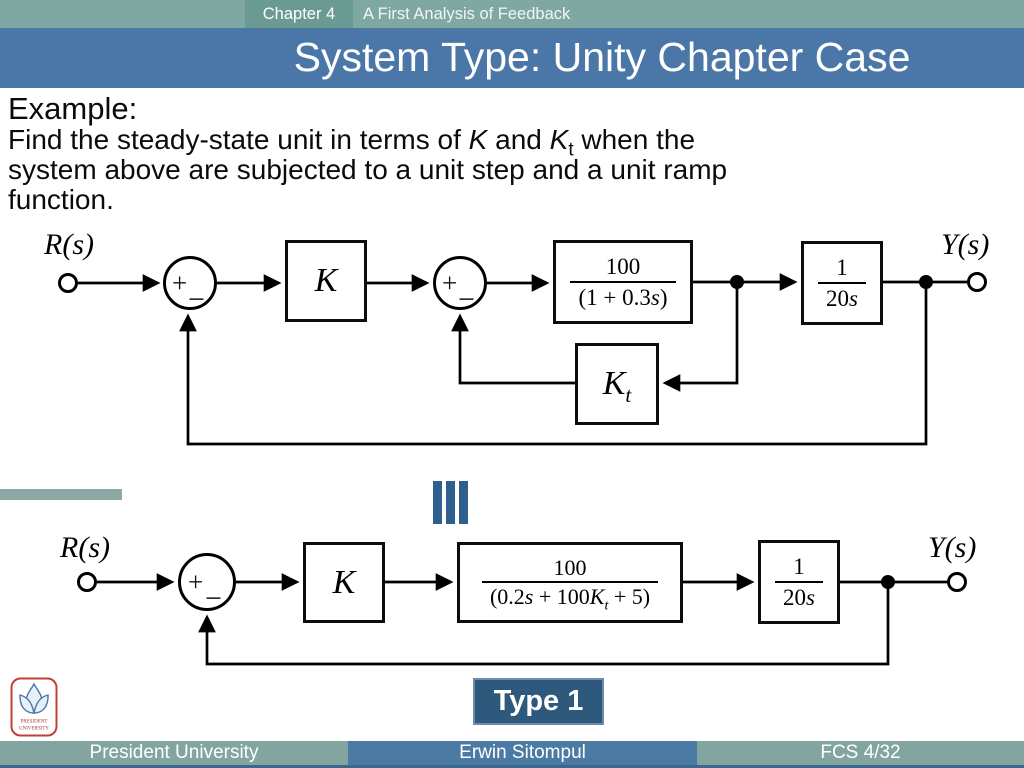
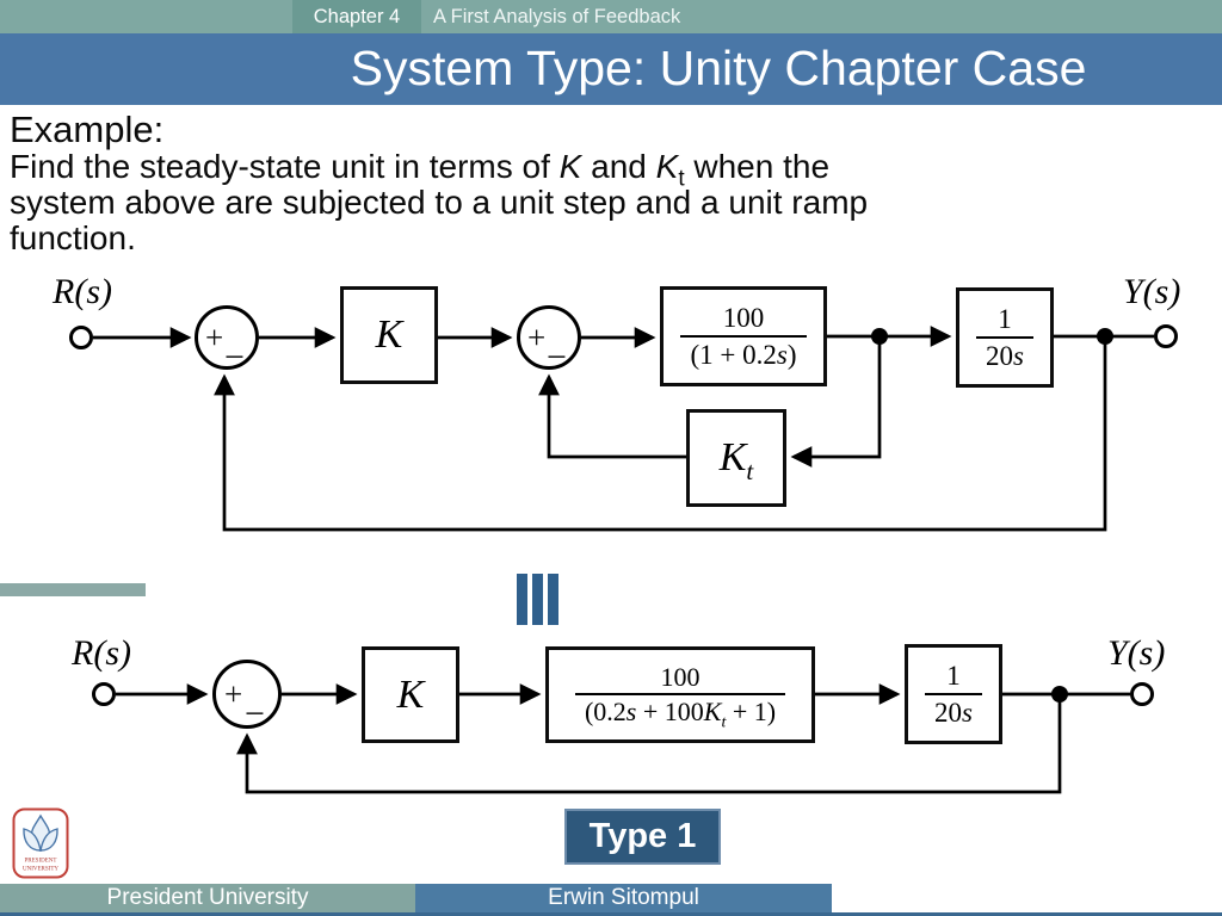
  Chapter 4
  A First Analysis of Feedback
  System Type: Unity Chapter Case
  Example:
  Find the steady-state unit in terms of K and Kt when the
  system above are subjected to a unit step and a unit ramp
  function.
  R(s)
  +
  −
  K
  +
  −
  100
- (1 + 0.3s)
+ (1 + 0.2s)
  1
  20s
  Kt
  Y(s)
  R(s)
  +
  −
  K
  100
- (0.2s + 100Kt + 5)
+ (0.2s + 100Kt + 1)
  1
  20s
  Y(s)
  Type 1
  President University
  Erwin Sitompul
- FCS 4/32
